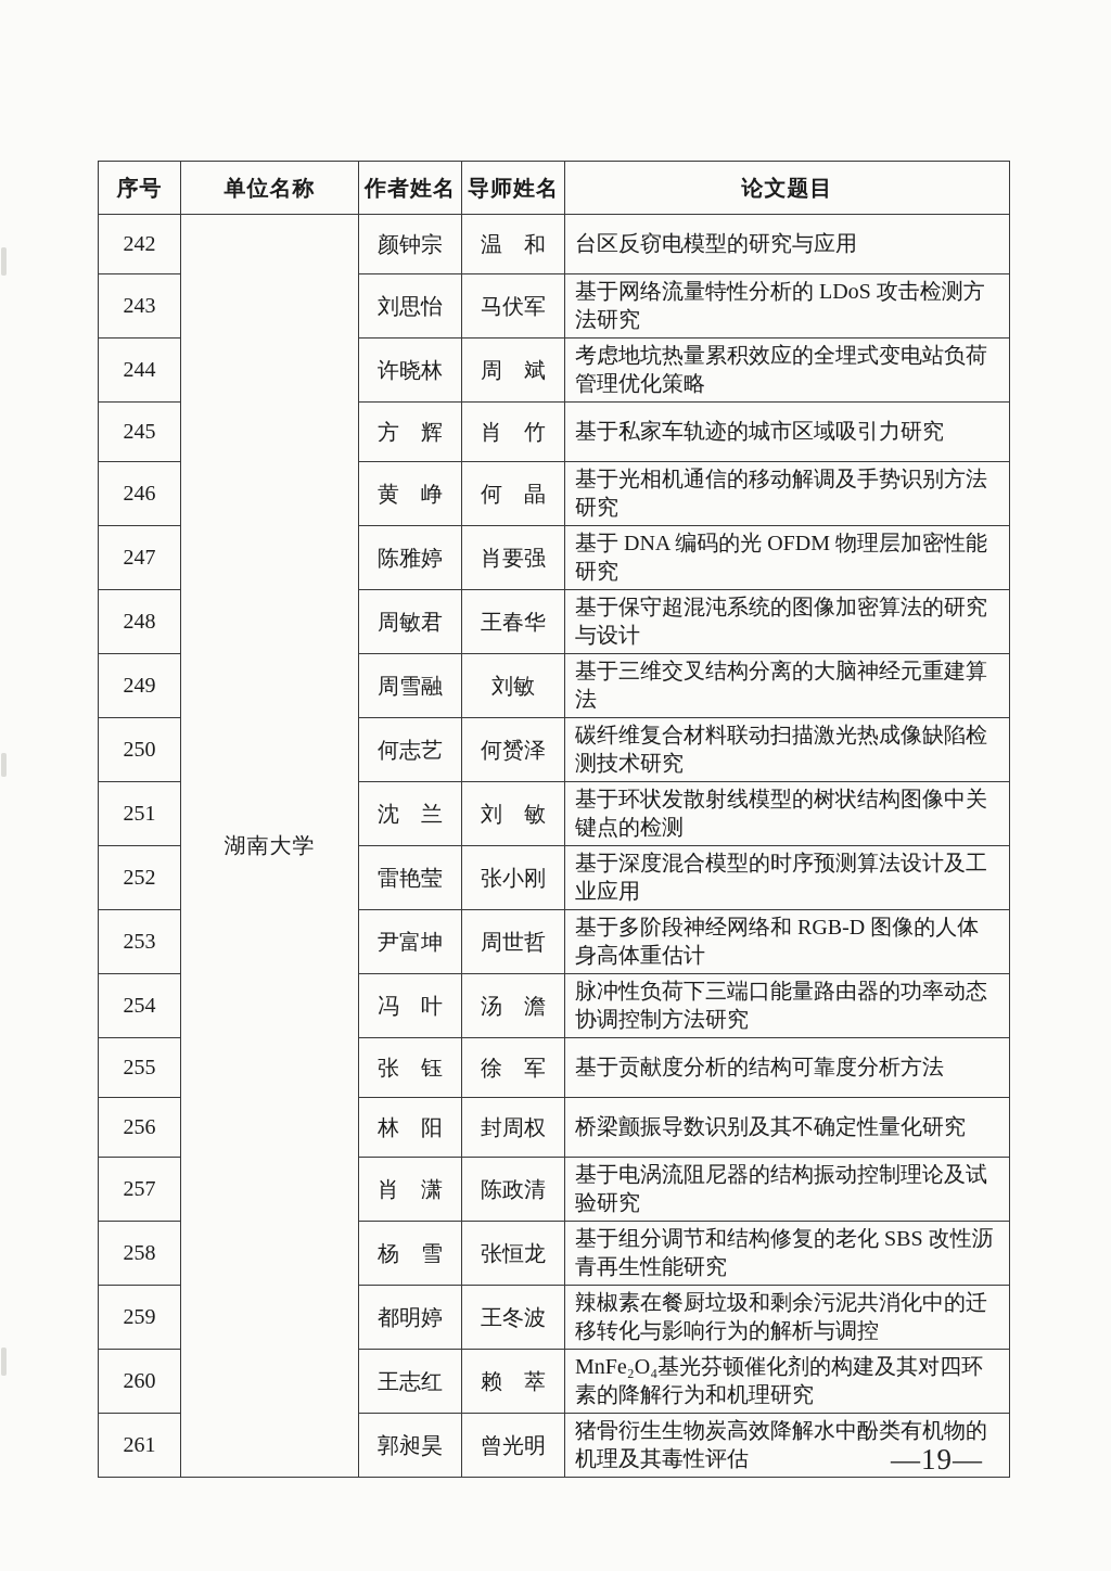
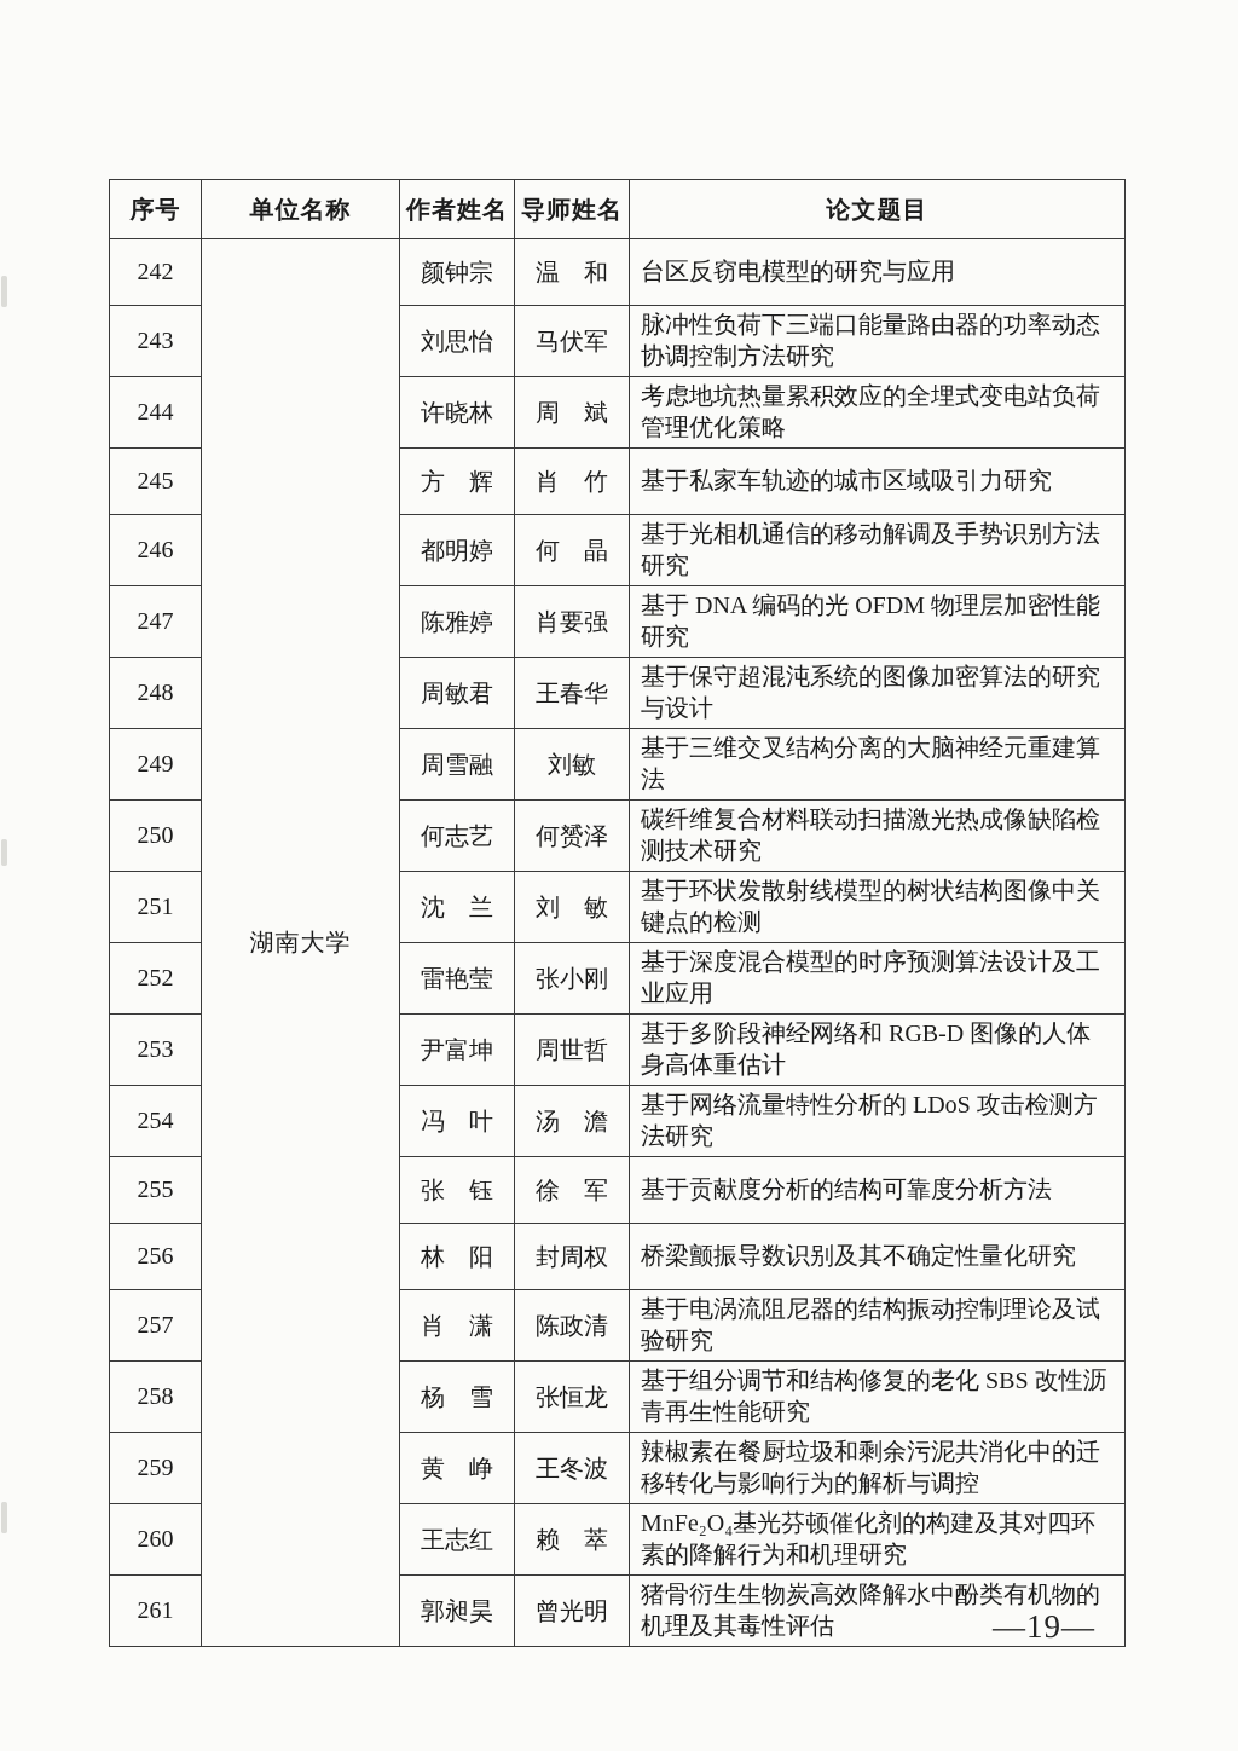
  序号	单位名称	作者姓名	导师姓名	论文题目
  242	湖南大学	颜钟宗	温 和	台区反窃电模型的研究与应用
- 243	刘思怡	马伏军	基于网络流量特性分析的 LDoS 攻击检测方法研究
+ 243	刘思怡	马伏军	脉冲性负荷下三端口能量路由器的功率动态协调控制方法研究
  244	许晓林	周 斌	考虑地坑热量累积效应的全埋式变电站负荷管理优化策略
  245	方 辉	肖 竹	基于私家车轨迹的城市区域吸引力研究
- 246	黄 峥	何 晶	基于光相机通信的移动解调及手势识别方法研究
+ 246	都明婷	何 晶	基于光相机通信的移动解调及手势识别方法研究
  247	陈雅婷	肖要强	基于 DNA 编码的光 OFDM 物理层加密性能研究
  248	周敏君	王春华	基于保守超混沌系统的图像加密算法的研究与设计
  249	周雪融	刘敏	基于三维交叉结构分离的大脑神经元重建算法
  250	何志艺	何赟泽	碳纤维复合材料联动扫描激光热成像缺陷检测技术研究
  251	沈 兰	刘 敏	基于环状发散射线模型的树状结构图像中关键点的检测
  252	雷艳莹	张小刚	基于深度混合模型的时序预测算法设计及工业应用
  253	尹富坤	周世哲	基于多阶段神经网络和 RGB-D 图像的人体身高体重估计
- 254	冯 叶	汤 澹	脉冲性负荷下三端口能量路由器的功率动态协调控制方法研究
+ 254	冯 叶	汤 澹	基于网络流量特性分析的 LDoS 攻击检测方法研究
  255	张 钰	徐 军	基于贡献度分析的结构可靠度分析方法
  256	林 阳	封周权	桥梁颤振导数识别及其不确定性量化研究
  257	肖 潇	陈政清	基于电涡流阻尼器的结构振动控制理论及试验研究
  258	杨 雪	张恒龙	基于组分调节和结构修复的老化 SBS 改性沥青再生性能研究
- 259	都明婷	王冬波	辣椒素在餐厨垃圾和剩余污泥共消化中的迁移转化与影响行为的解析与调控
+ 259	黄 峥	王冬波	辣椒素在餐厨垃圾和剩余污泥共消化中的迁移转化与影响行为的解析与调控
  260	王志红	赖 萃	MnFe₂O₄基光芬顿催化剂的构建及其对四环素的降解行为和机理研究
  261	郭昶昊	曾光明	猪骨衍生生物炭高效降解水中酚类有机物的机理及其毒性评估
  —19—
